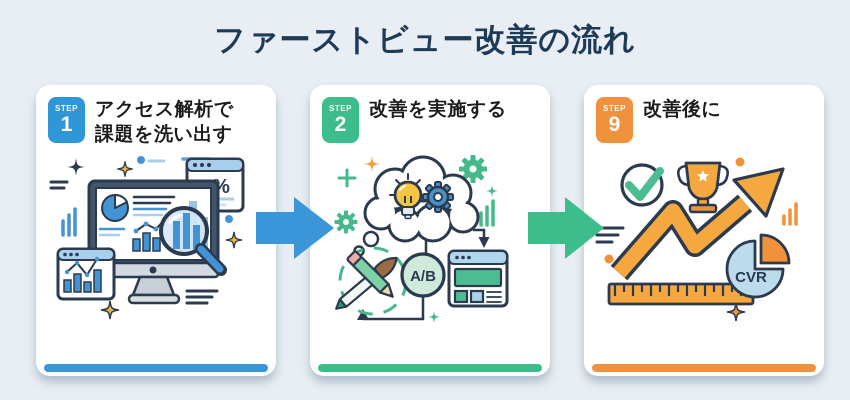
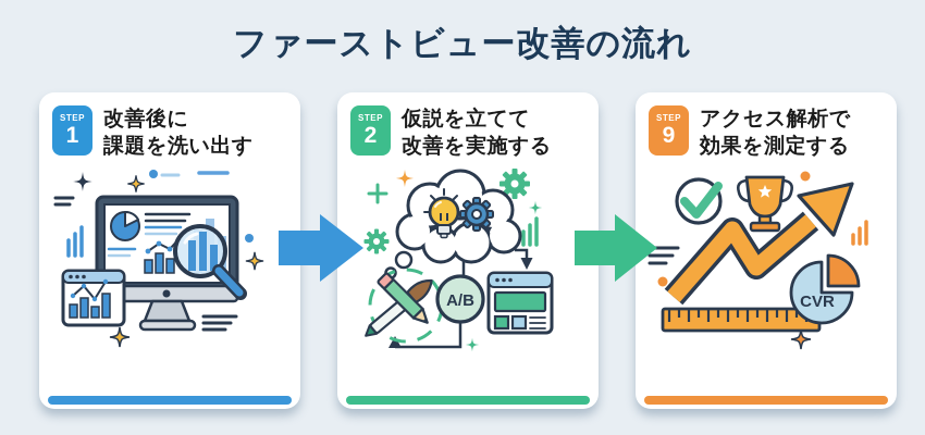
  ファーストビュー改善の流れ
  STEP
  1
- アクセス解析で
+ 改善後に
  課題を洗い出す
- %
  STEP
  2
+ 仮説を立てて
  改善を実施する
  A/B
  STEP
  9
- 改善後に
+ アクセス解析で
+ 効果を測定する
  CVR
